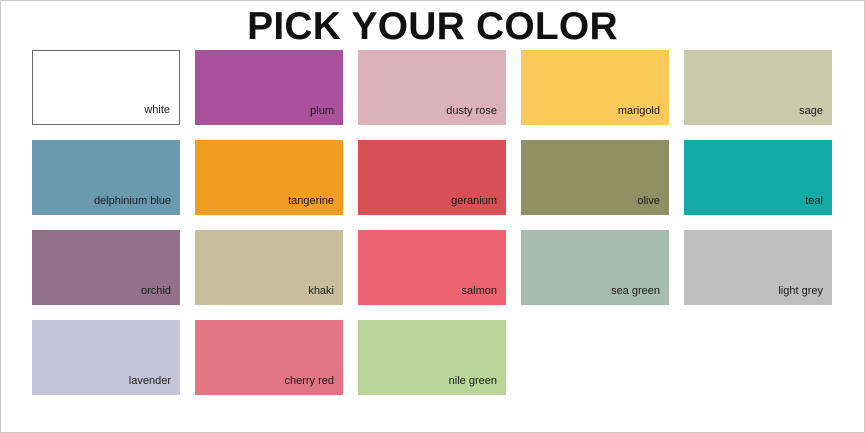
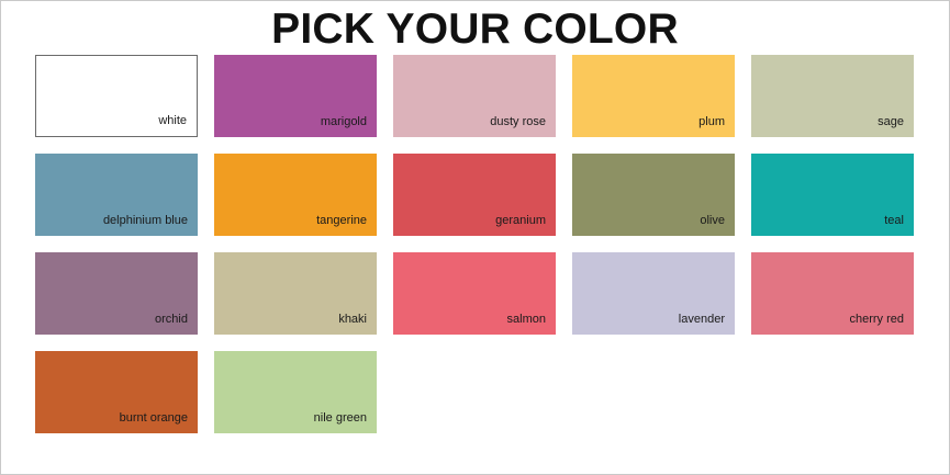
  PICK YOUR COLOR
  white
- plum
+ marigold
  dusty rose
- marigold
+ plum
  sage
  delphinium blue
  tangerine
  geranium
  olive
  teal
  orchid
  khaki
  salmon
- sea green
- light grey
  lavender
  cherry red
+ burnt orange
  nile green
